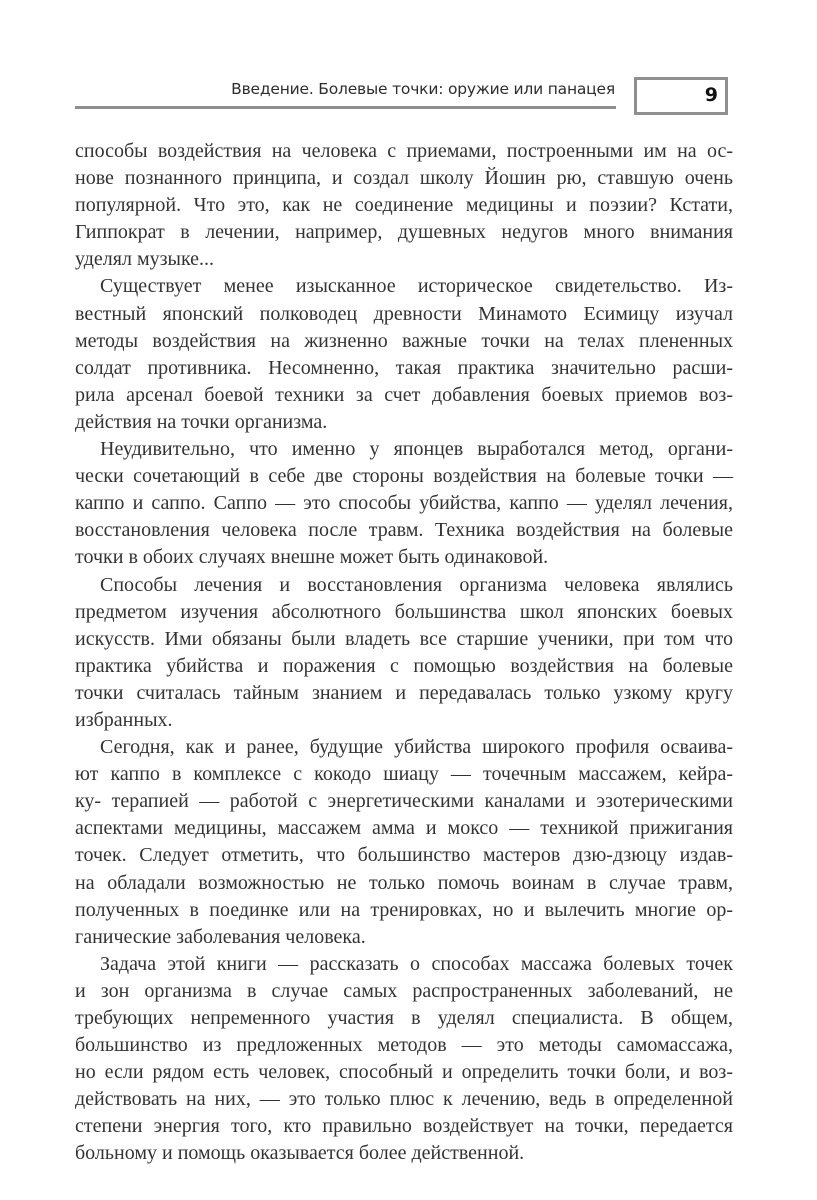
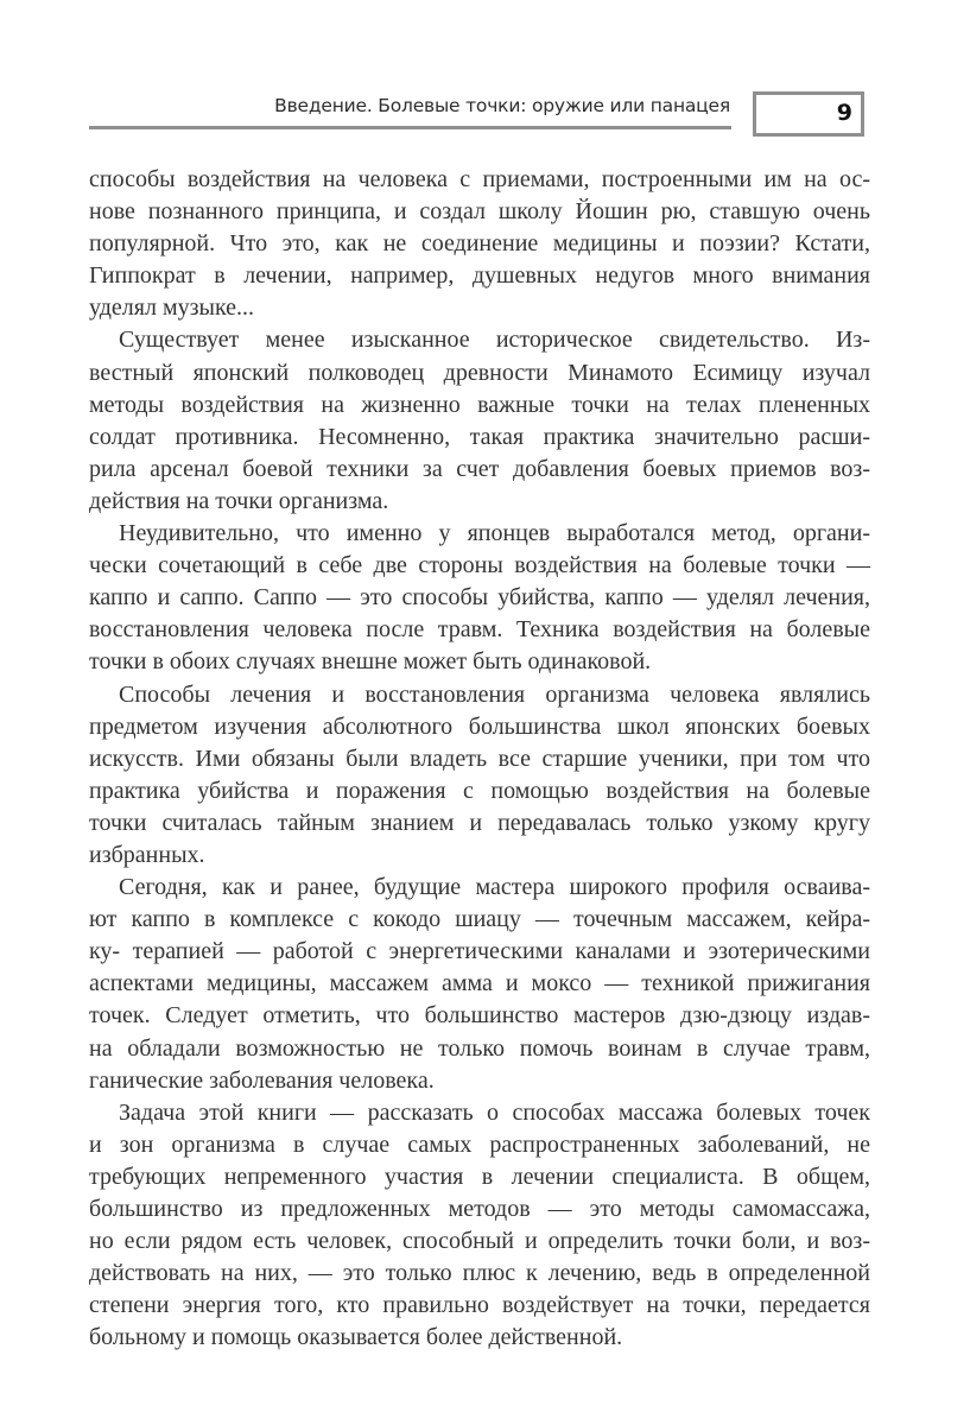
  Введение. Болевые точки: оружие или панацея
  9
  способы воздействия на человека с приемами, построенными им на ос-
  нове познанного принципа, и создал школу Йошин рю, ставшую очень
  популярной. Что это, как не соединение медицины и поэзии? Кстати,
  Гиппократ в лечении, например, душевных недугов много внимания
  уделял музыке...
  Существует менее изысканное историческое свидетельство. Из-
  вестный японский полководец древности Минамото Есимицу изучал
  методы воздействия на жизненно важные точки на телах плененных
  солдат противника. Несомненно, такая практика значительно расши-
  рила арсенал боевой техники за счет добавления боевых приемов воз-
  действия на точки организма.
  Неудивительно, что именно у японцев выработался метод, органи-
  чески сочетающий в себе две стороны воздействия на болевые точки —
  каппо и саппо. Саппо — это способы убийства, каппо — уделял лечения,
  восстановления человека после травм. Техника воздействия на болевые
  точки в обоих случаях внешне может быть одинаковой.
  Способы лечения и восстановления организма человека являлись
  предметом изучения абсолютного большинства школ японских боевых
  искусств. Ими обязаны были владеть все старшие ученики, при том что
  практика убийства и поражения с помощью воздействия на болевые
  точки считалась тайным знанием и передавалась только узкому кругу
  избранных.
- Сегодня, как и ранее, будущие убийства широкого профиля осваива-
+ Сегодня, как и ранее, будущие мастера широкого профиля осваива-
  ют каппо в комплексе с кокодо шиацу — точечным массажем, кейра-
  ку- терапией — работой с энергетическими каналами и эзотерическими
  аспектами медицины, массажем амма и моксо — техникой прижигания
  точек. Следует отметить, что большинство мастеров дзю-дзюцу издав-
  на обладали возможностью не только помочь воинам в случае травм,
- полученных в поединке или на тренировках, но и вылечить многие ор-
  ганические заболевания человека.
  Задача этой книги — рассказать о способах массажа болевых точек
  и зон организма в случае самых распространенных заболеваний, не
- требующих непременного участия в уделял специалиста. В общем,
+ требующих непременного участия в лечении специалиста. В общем,
  большинство из предложенных методов — это методы самомассажа,
  но если рядом есть человек, способный и определить точки боли, и воз-
  действовать на них, — это только плюс к лечению, ведь в определенной
  степени энергия того, кто правильно воздействует на точки, передается
  больному и помощь оказывается более действенной.
